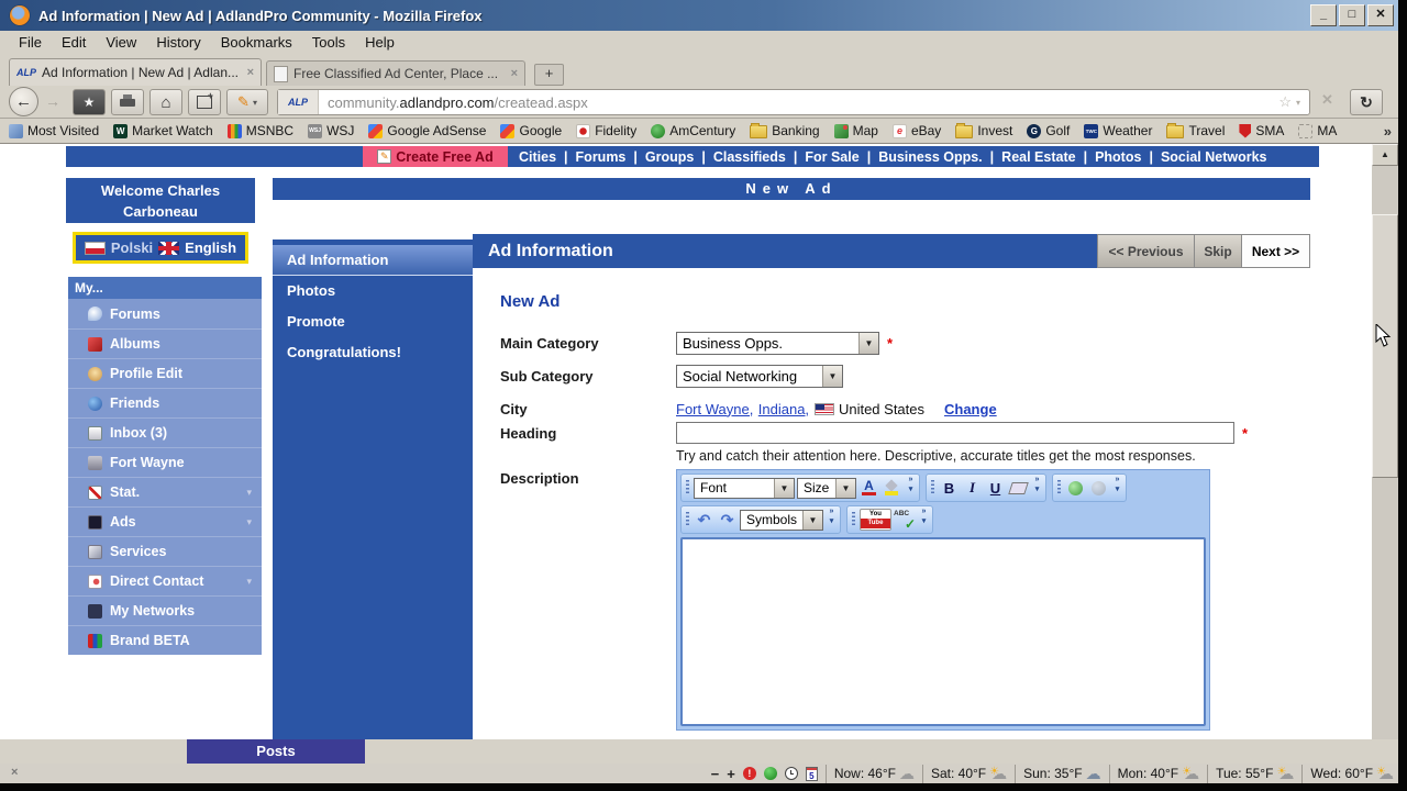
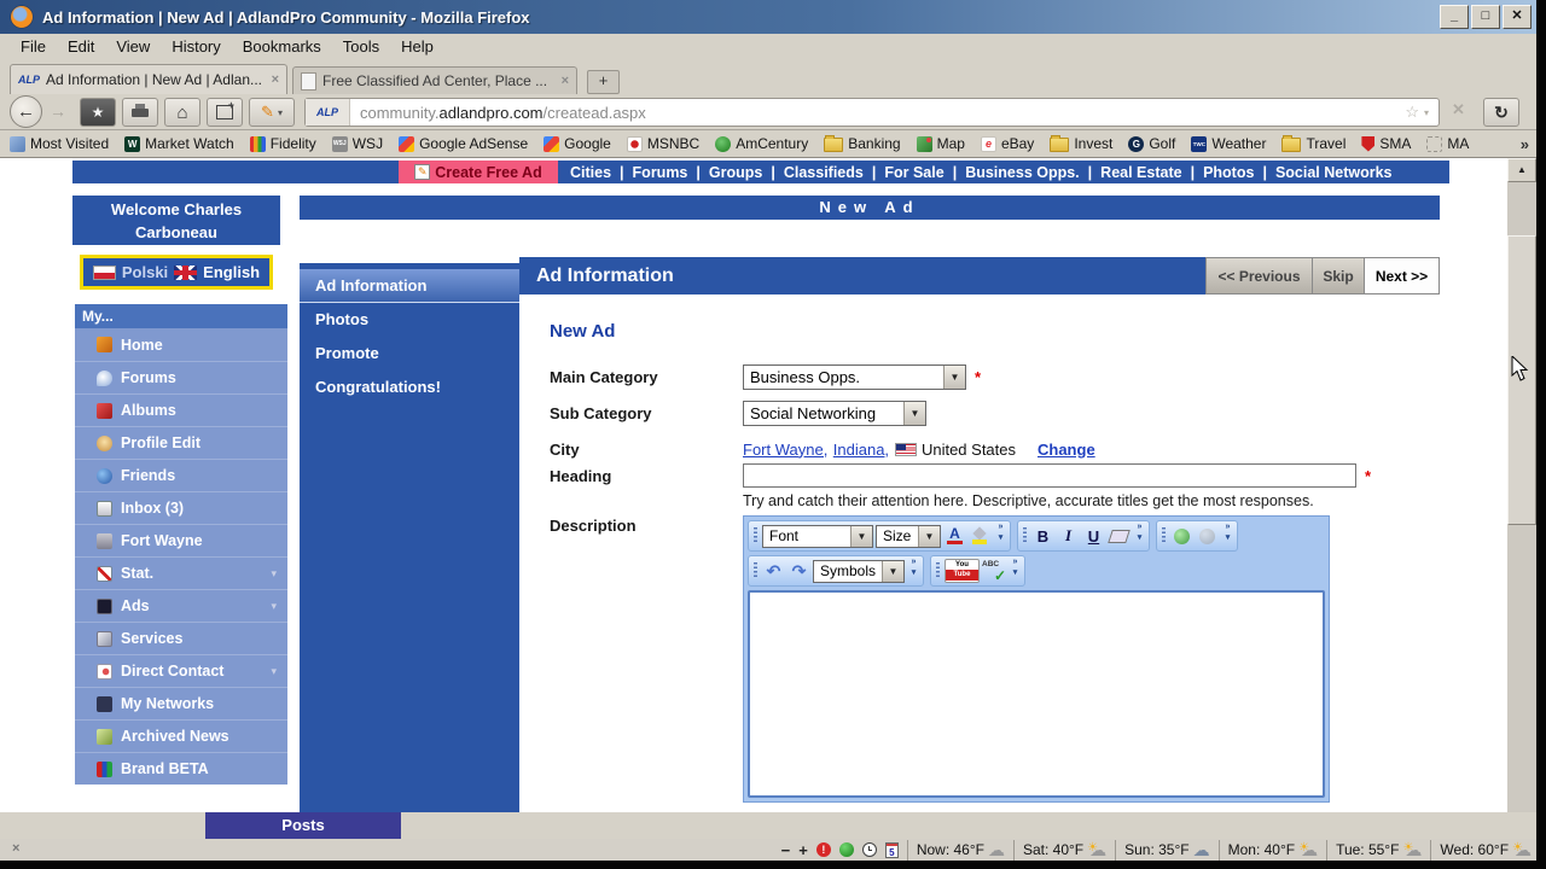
  Ad Information | New Ad | AdlandPro Community - Mozilla Firefox
  _
  □
  ✕
  File
  Edit
  View
  History
  Bookmarks
  Tools
  Help
  ALP
  Ad Information | New Ad | Adlan...
  ×
  Free Classified Ad Center, Place ...
  ×
  +
  ←
  →
  ★
  ⌂
  ✎
  ▾
  ALP
  community.adlandpro.com/createad.aspx
  ☆
  ▾
  ✕
  ↻
  Most Visited
  W
  Market Watch
- MSNBC
+ Fidelity
  WSJ
  Google AdSense
  Google
- Fidelity
+ MSNBC
  AmCentury
  Banking
  Map
  e
  eBay
  Invest
  G
  Golf
  Weather
  Travel
  SMA
  MA
  »
  ✎
  Create Free Ad
  Cities
  |
  Forums
  |
  Groups
  |
  Classifieds
  |
  For Sale
  |
  Business Opps.
  |
  Real Estate
  |
  Photos
  |
  Social Networks
  New Ad
  Welcome Charles
  Carboneau
  Polski
  English
  My...
+ Home
  Forums
  Albums
  Profile Edit
  Friends
  Inbox (3)
  Fort Wayne
  Stat.
  ▾
  Ads
  ▾
  Services
  Direct Contact
  ▾
  My Networks
+ Archived News
  Brand BETA
  Ad Information
  Photos
  Promote
  Congratulations!
  Ad Information
  << Previous
  Skip
  Next >>
  New Ad
  Main Category
  Business Opps.
  ▼
  *
  Sub Category
  Social Networking
  ▼
  City
  Fort Wayne,
  Indiana,
  United States
  Change
  Heading
  *
  Try and catch their attention here. Descriptive, accurate titles get the most responses.
  Description
  Font
  ▼
  Size
  ▼
  A
  B
  I
  U
  ↶
  ↷
  Symbols
  ▼
  ✓
  ▲
  Posts
  ×
  −
  +
  !
  5
  Now: 46°F
  ☁
  Sat: 40°F
  ☀
  ☁
  Sun: 35°F
  ☁
  Mon: 40°F
  ☀
  ☁
  Tue: 55°F
  ☀
  ☁
  Wed: 60°F
  ☀
  ☁
